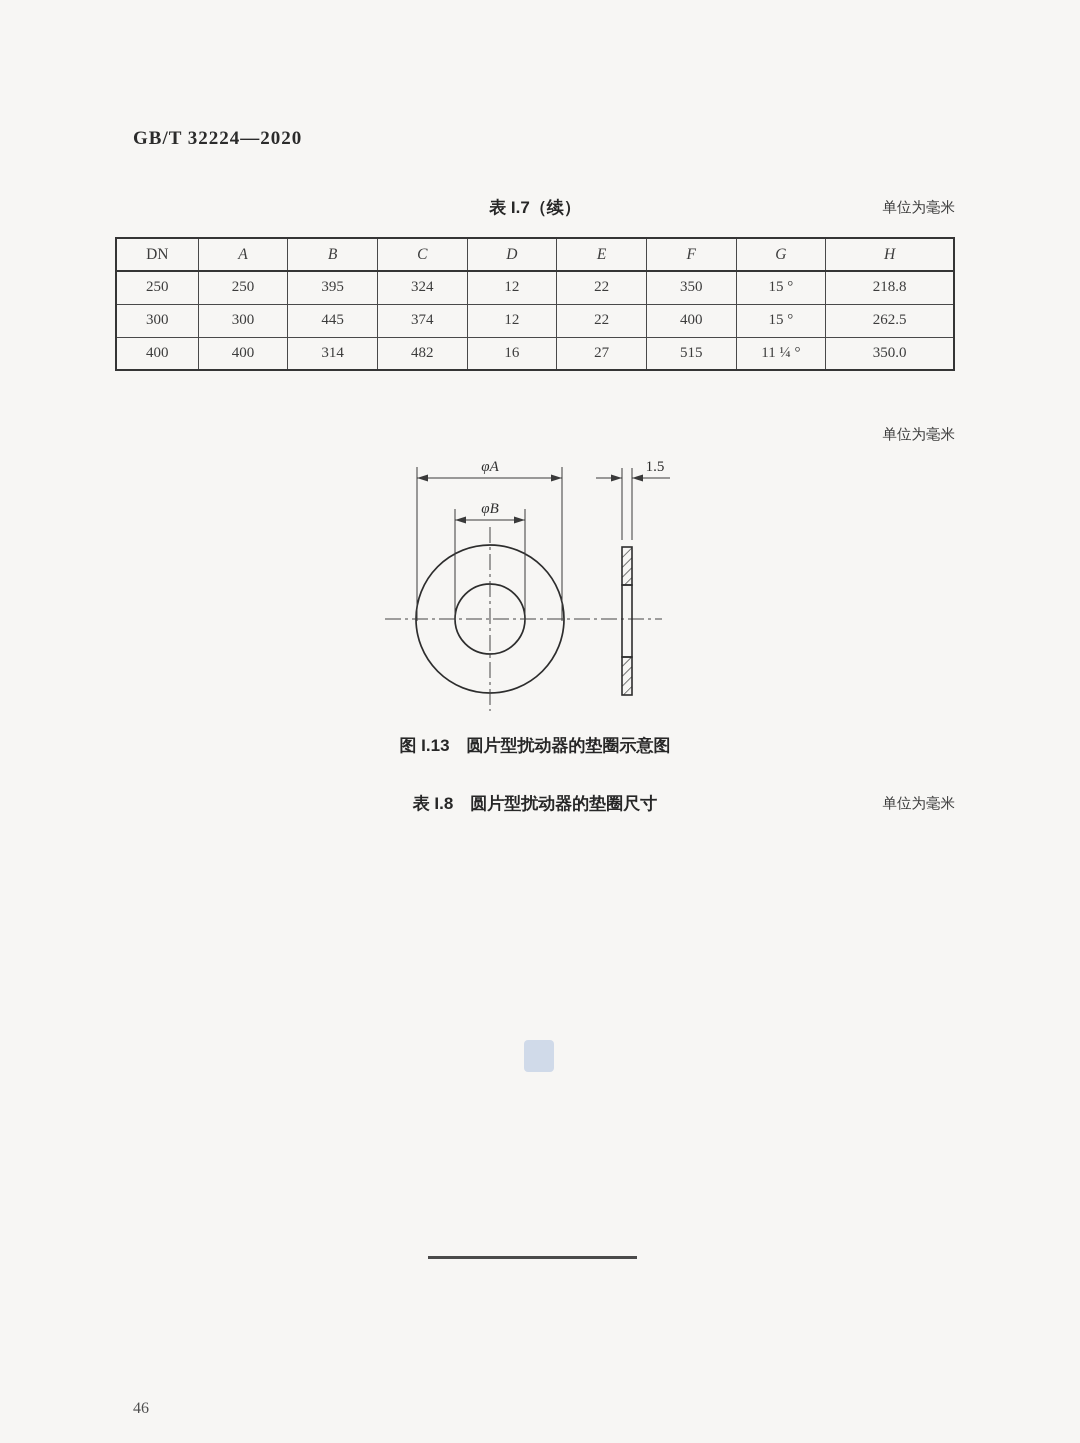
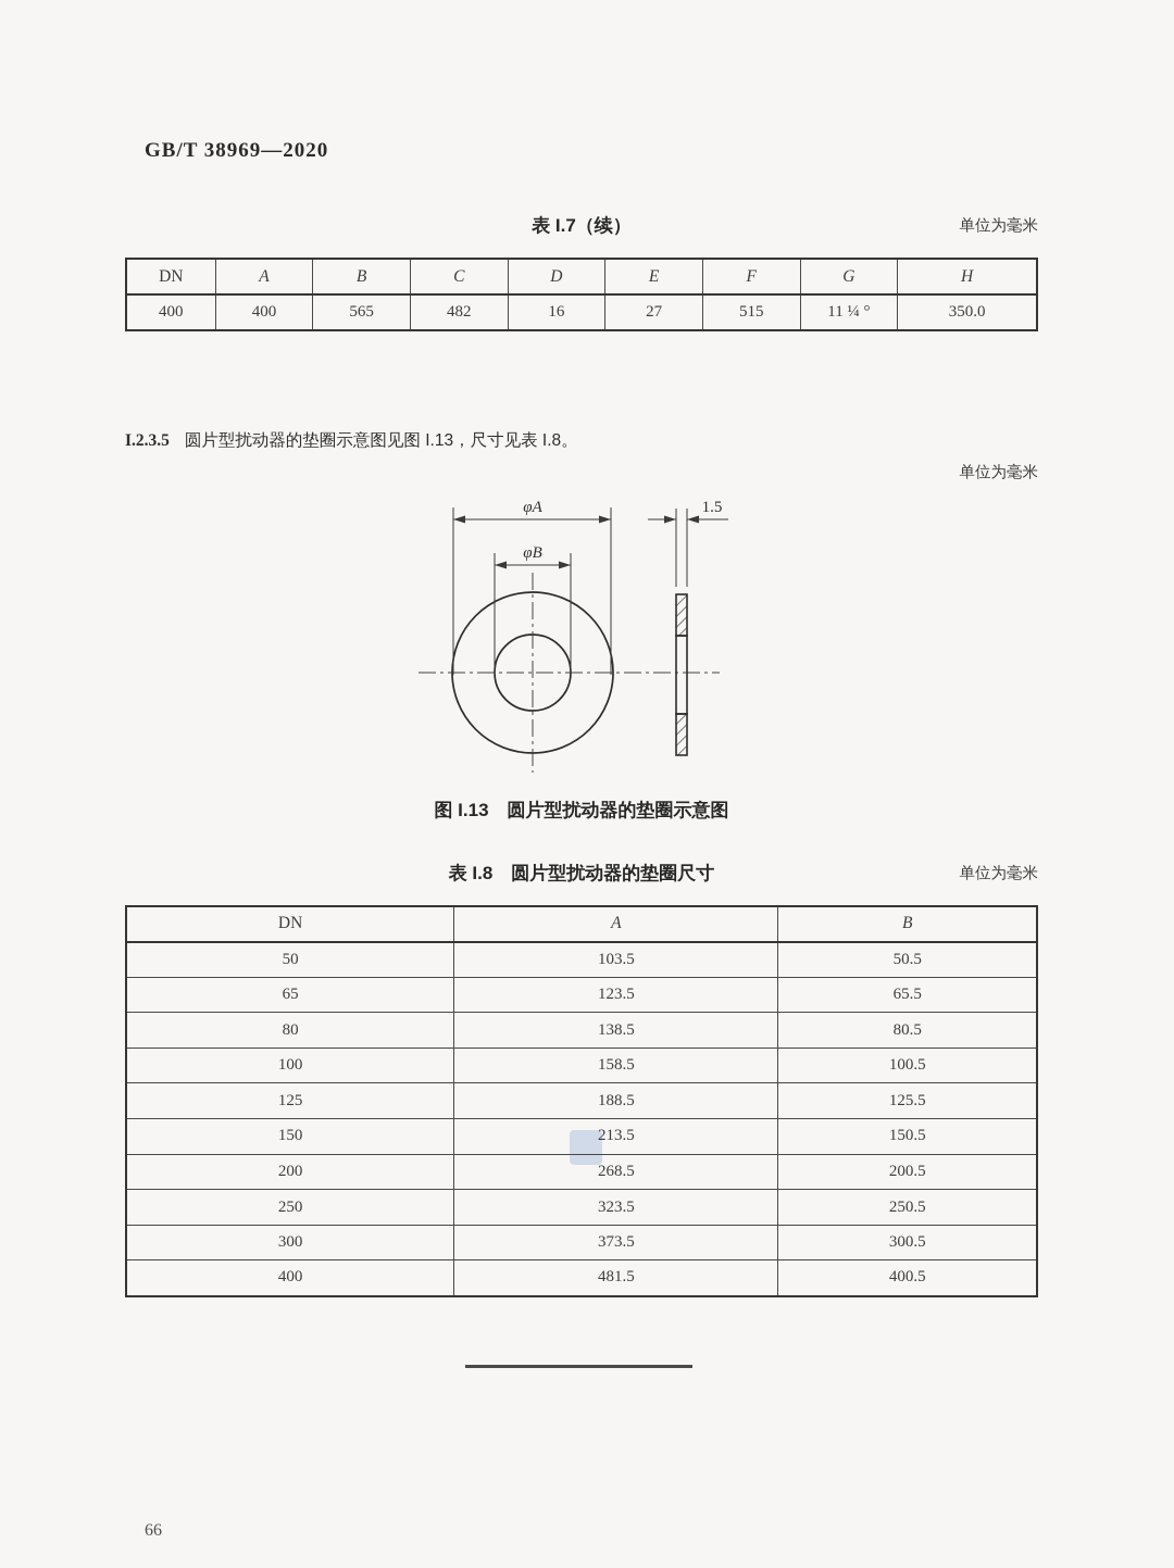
- GB/T 32224—2020
+ GB/T 38969—2020
  表 I.7（续）
  单位为毫米
  DN	A	B	C	D	E	F	G	H
- 250	250	395	324	12	22	350	15 °	218.8
- 300	300	445	374	12	22	400	15 °	262.5
- 400	400	314	482	16	27	515	11 ¼ °	350.0
+ 400	400	565	482	16	27	515	11 ¼ °	350.0
+ I.2.3.5 圆片型扰动器的垫圈示意图见图 I.13，尺寸见表 I.8。
  单位为毫米
  φA
  φB
  1.5
  图 I.13 圆片型扰动器的垫圈示意图
  表 I.8 圆片型扰动器的垫圈尺寸
  单位为毫米
+ DN	A	B
+ 50	103.5	50.5
+ 65	123.5	65.5
+ 80	138.5	80.5
+ 100	158.5	100.5
+ 125	188.5	125.5
+ 150	213.5	150.5
+ 200	268.5	200.5
+ 250	323.5	250.5
+ 300	373.5	300.5
+ 400	481.5	400.5
- 46
+ 66
